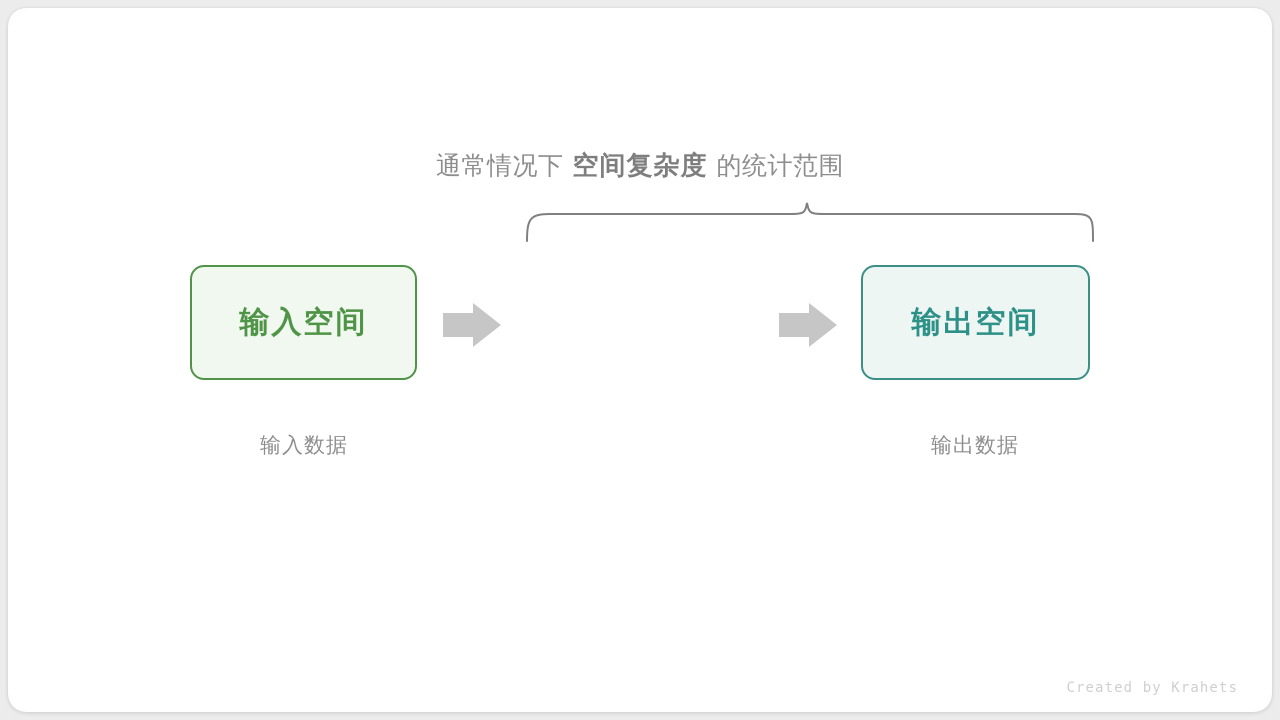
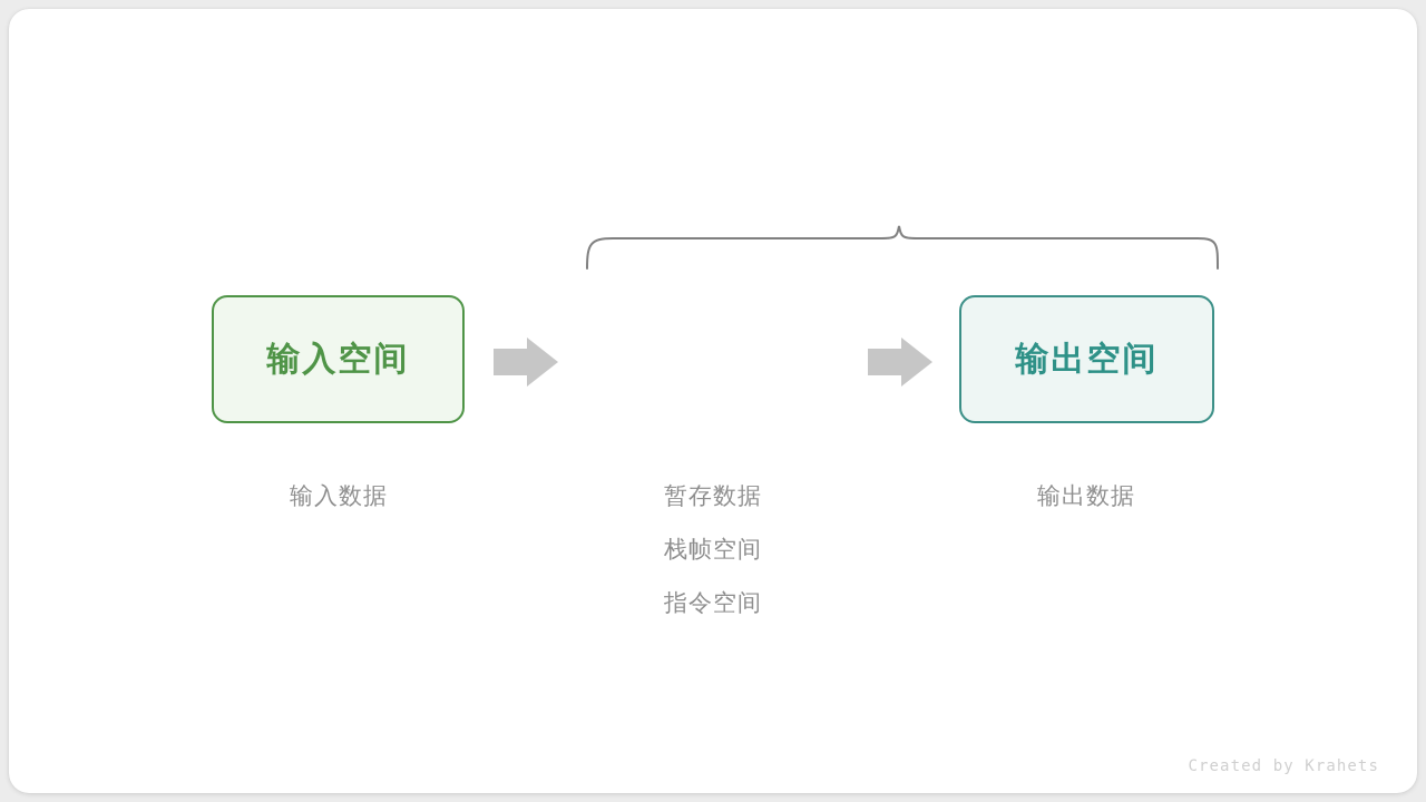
- 通常情况下 空间复杂度 的统计范围
  输入空间
  输出空间
  输入数据
+ 暂存数据
+ 栈帧空间
+ 指令空间
  输出数据
  Created by Krahets
